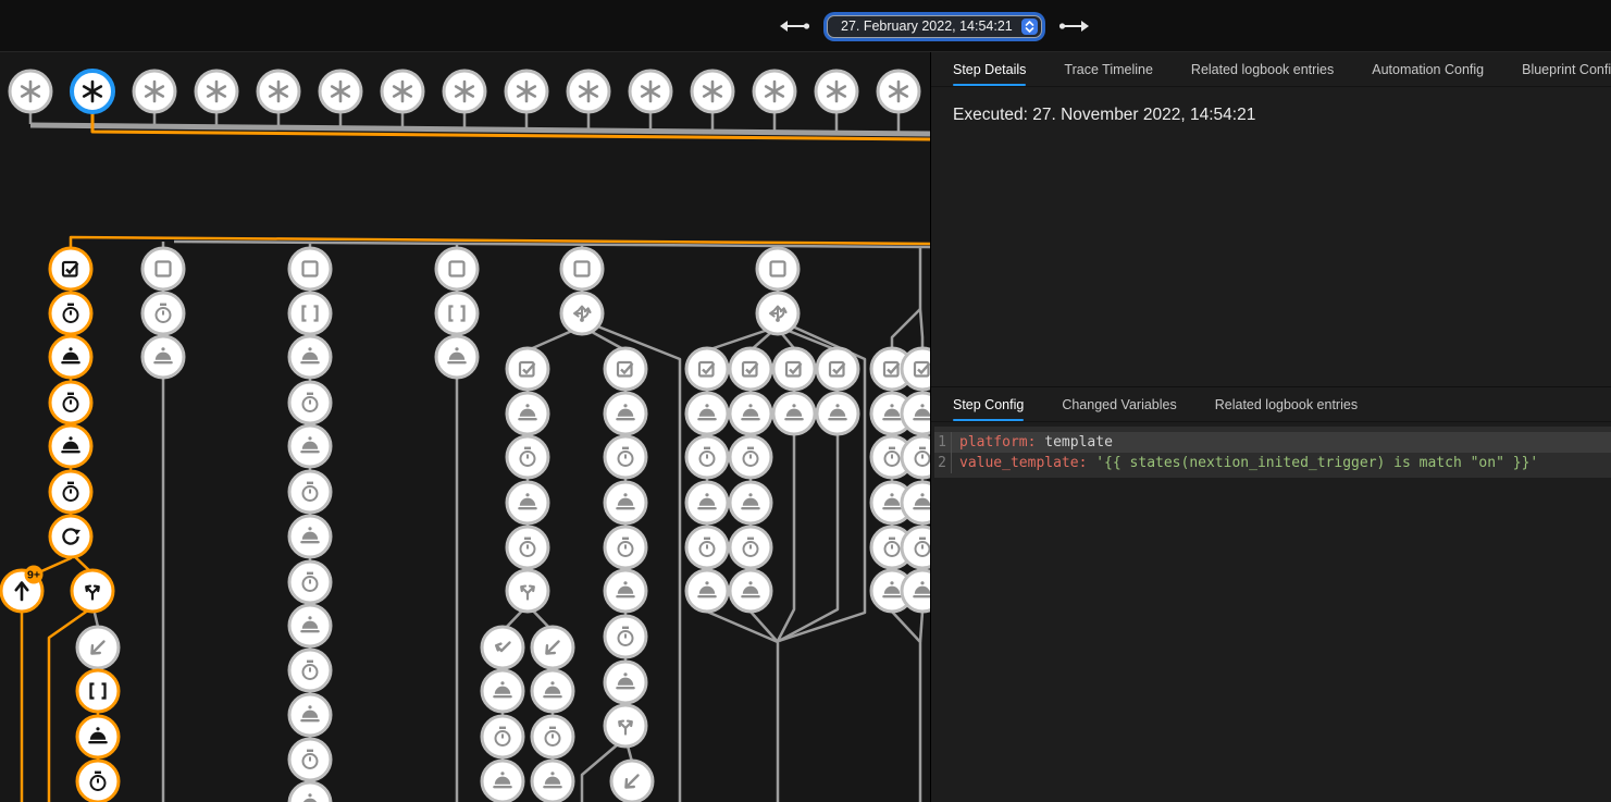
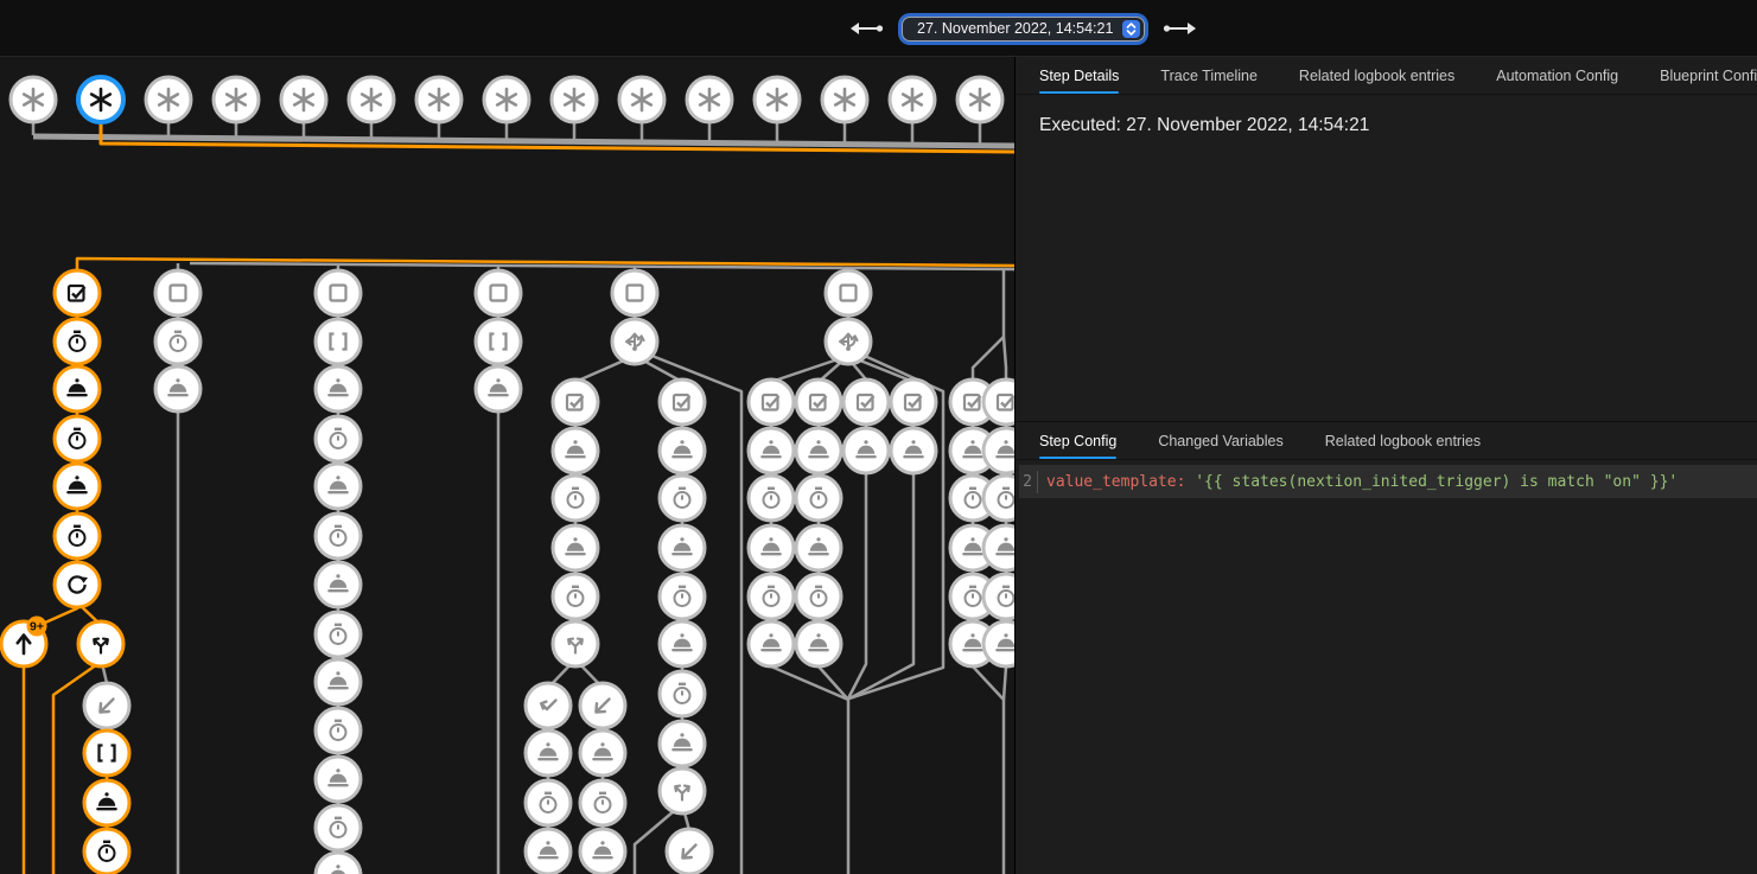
  9+
- 27. February 2022, 14:54:21
+ 27. November 2022, 14:54:21
  Step Details
  Trace Timeline
  Related logbook entries
  Automation Config
  Blueprint Confi
  Executed: 27. November 2022, 14:54:21
  Step Config
  Changed Variables
  Related logbook entries
- 1
- platform: template
  2
  value_template: '{{ states(nextion_inited_trigger) is match "on" }}'
